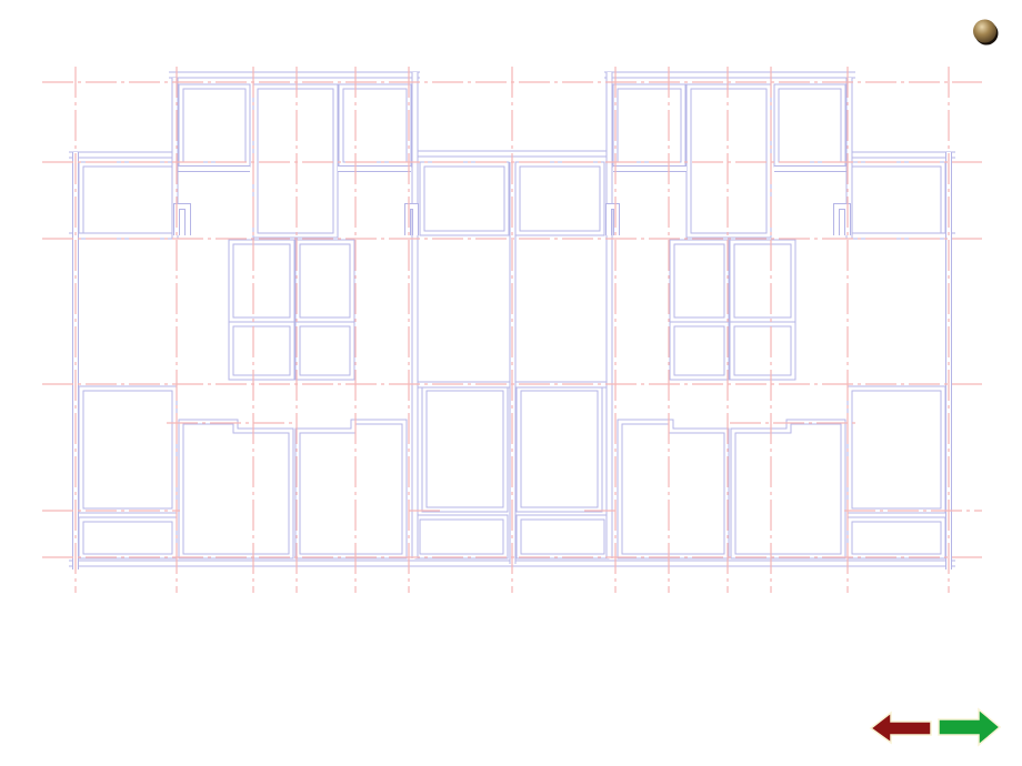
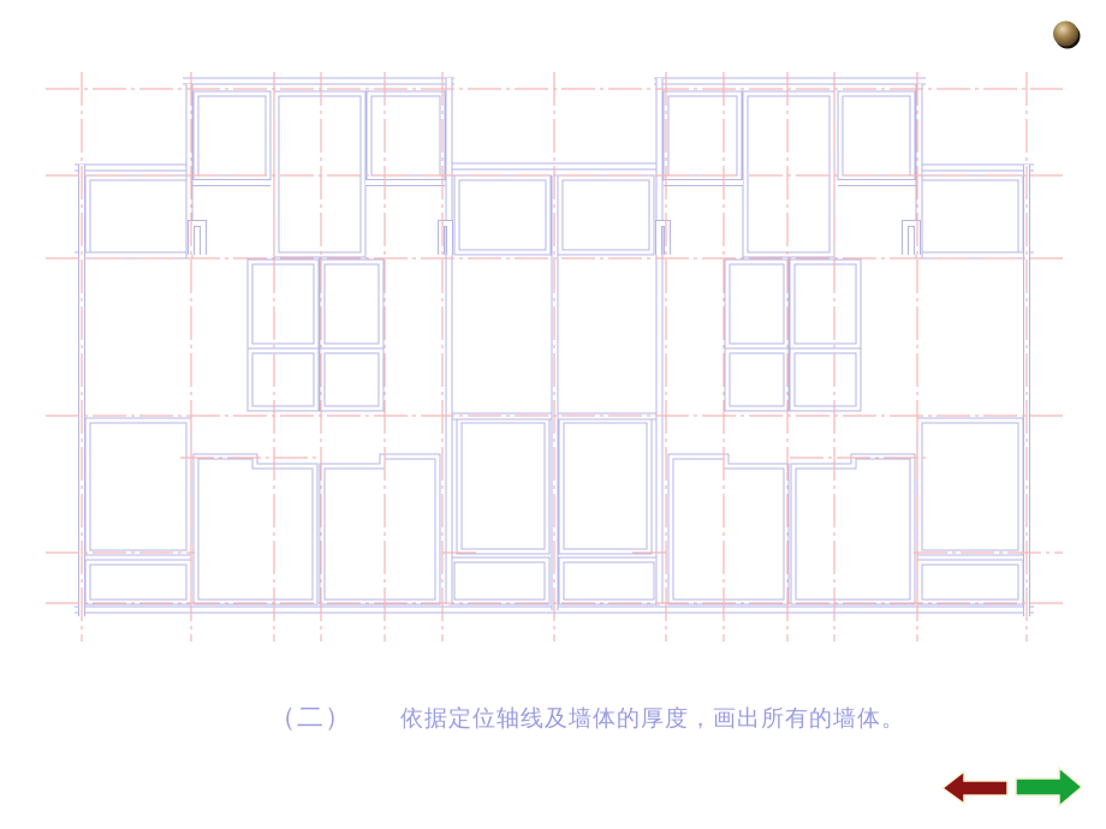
+ （二） 依据定位轴线及墙体的厚度，画出所有的墙体。
